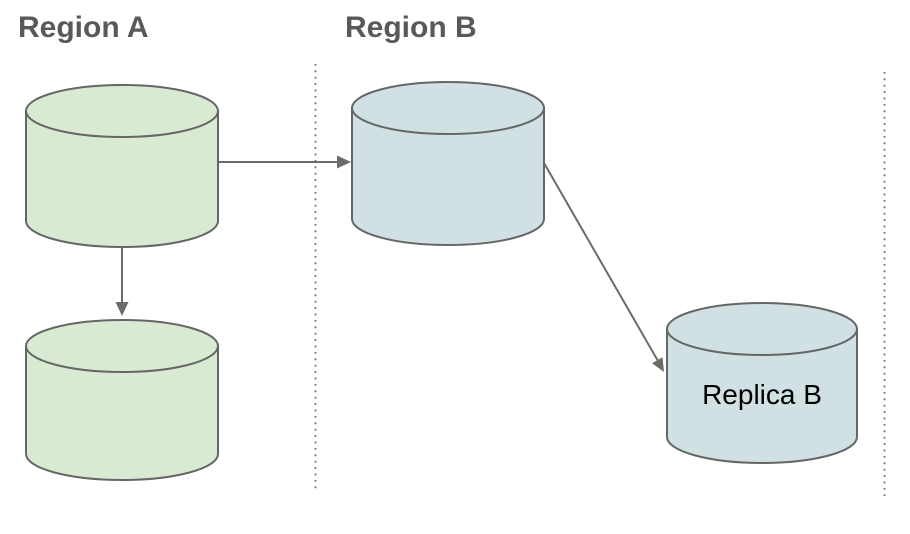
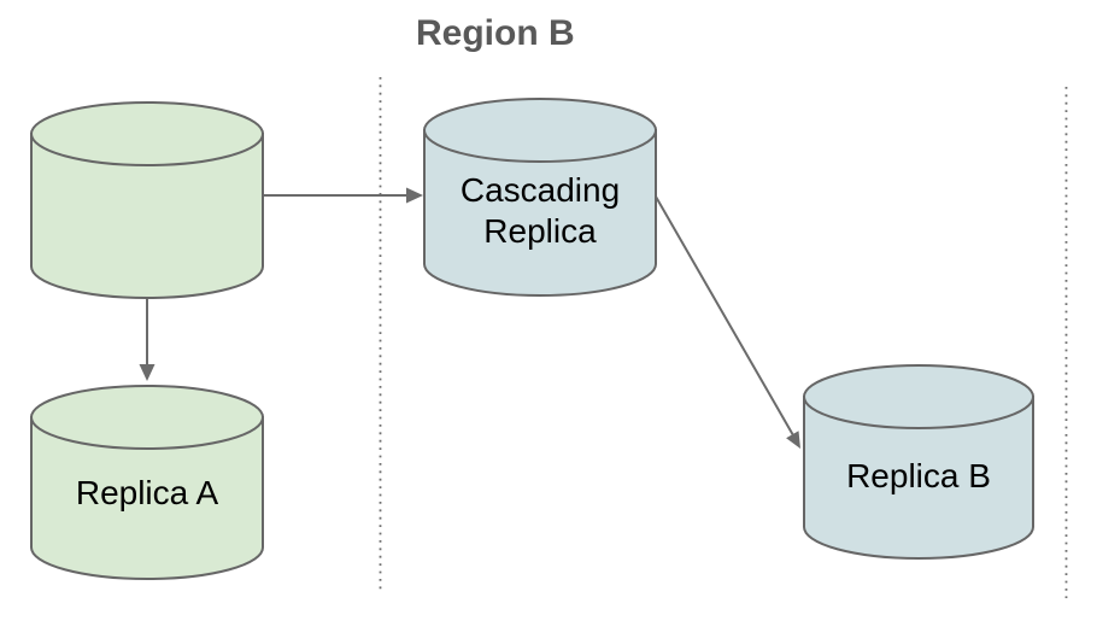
- Region A
  Region B
+ Replica A
+ Cascading Replica
  Replica B
